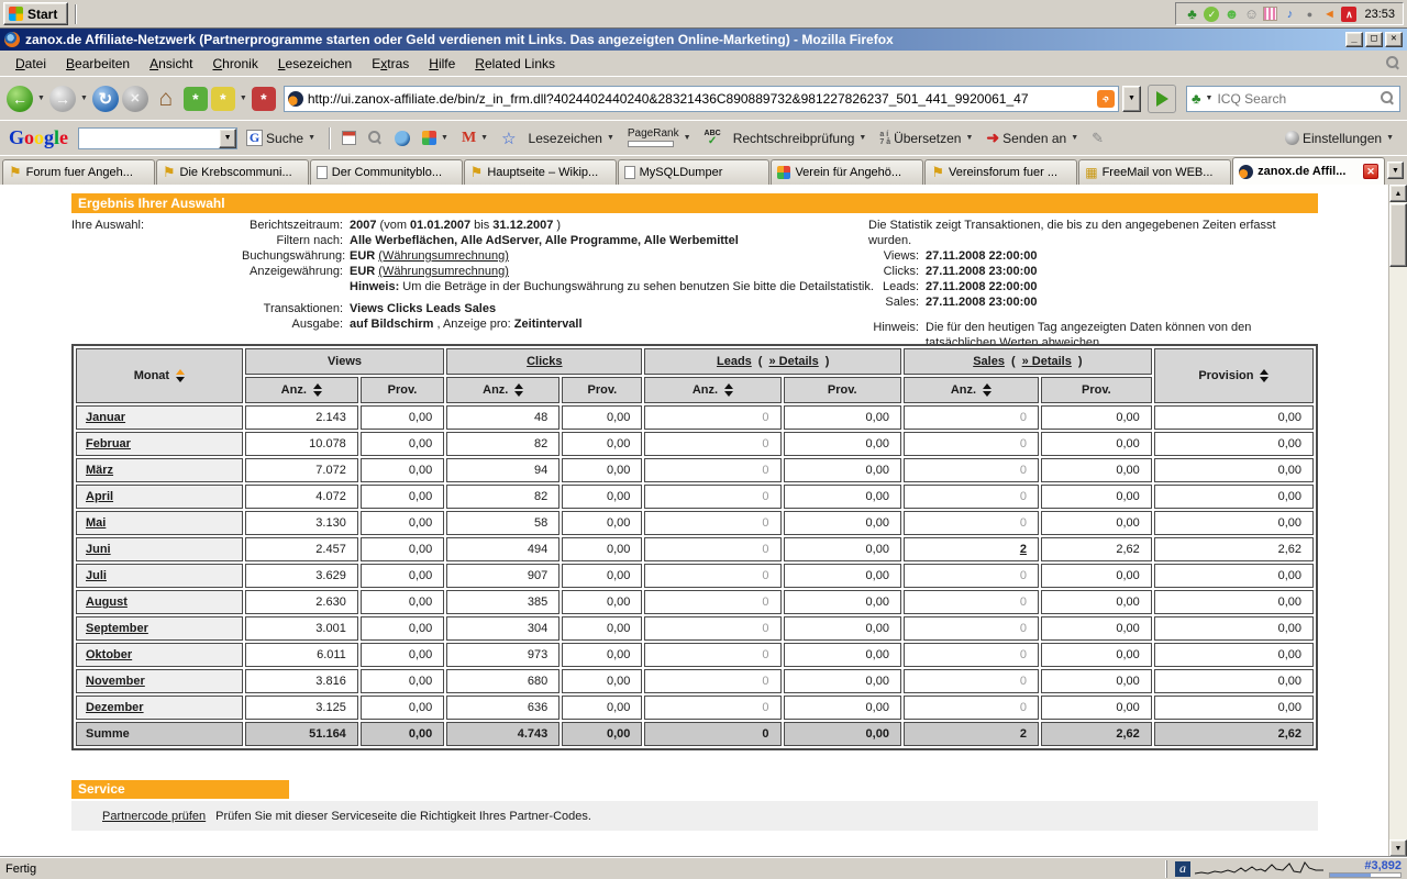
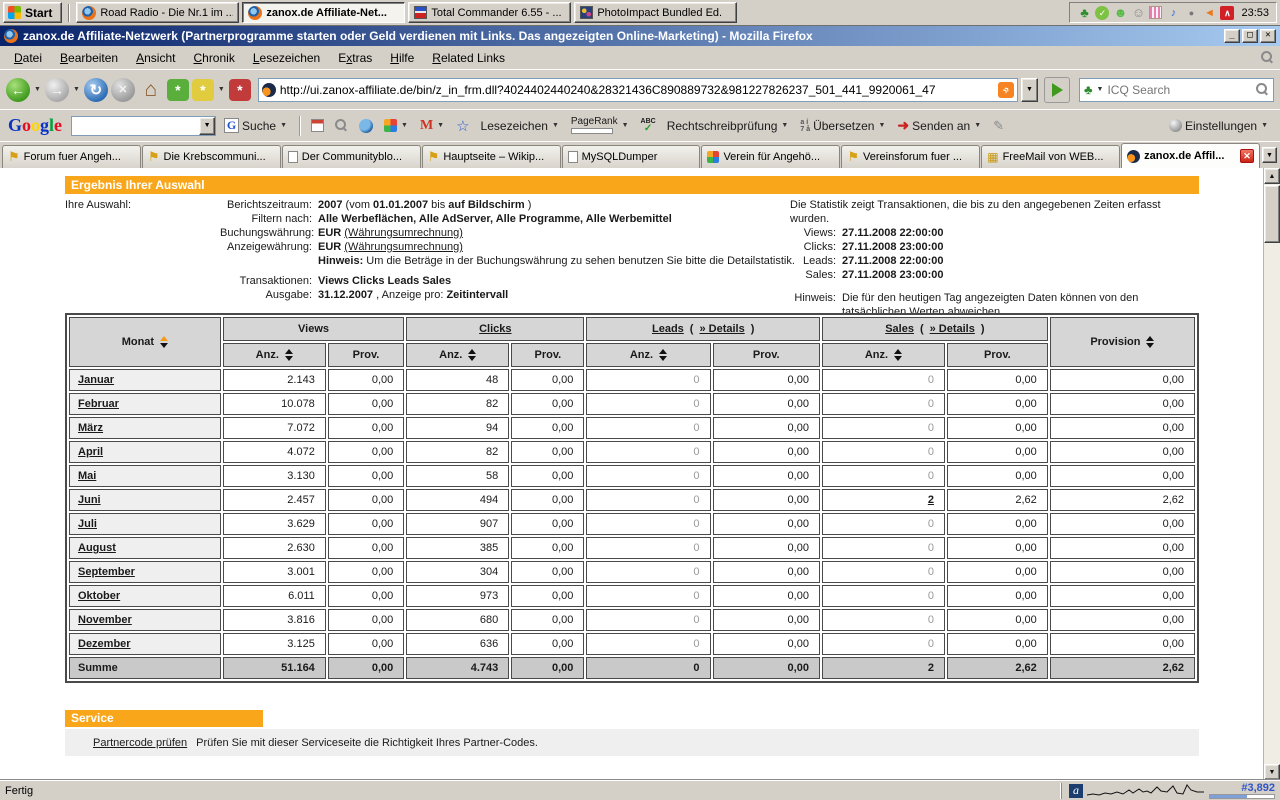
  Start
+ Road Radio - Die Nr.1 im ...
+ zanox.de Affiliate-Net...
+ Total Commander 6.55 - ...
+ PhotoImpact Bundled Ed.
  ♣
  ✓
  ☻
  ☺
  ♪
  ●
  ◄
  ∧
  23:53
  zanox.de Affiliate-Netzwerk (Partnerprogramme starten oder Geld verdienen mit Links. Das angezeigten Online-Marketing) - Mozilla Firefox
  _
  □
  ✕
  Datei
  Bearbeiten
  Ansicht
  Chronik
  Lesezeichen
  Extras
  Hilfe
  Related Links
  ←
  →
  ↻
  ✕
  ⌂
  *
  *
  *
  http://ui.zanox-affiliate.de/bin/z_in_frm.dll?4024402440240&28321436C890889732&981227826237_501_441_9920061_47
  ♣
  ICQ Search
  Google
  G
  Suche
  M
  ☆
  Lesezeichen
  PageRank
  ✓
  Rechtschreibprüfung
  Übersetzen
  ➜
  Senden an
  ✎
  Einstellungen
  ⚑
  Forum fuer Angeh...
  ⚑
  Die Krebscommuni...
  Der Communityblo...
  ⚑
  Hauptseite – Wikip...
  MySQLDumper
  Verein für Angehö...
  ⚑
  Vereinsforum fuer ...
  ▦
  FreeMail von WEB...
  zanox.de Affil...
  ✕
  Ergebnis Ihrer Auswahl
  Ihre Auswahl:
  Berichtszeitraum:
- 2007 (vom 01.01.2007 bis 31.12.2007 )
+ 2007 (vom 01.01.2007 bis auf Bildschirm )
  Filtern nach:
  Alle Werbeflächen, Alle AdServer, Alle Programme, Alle Werbemittel
  Buchungswährung:
  EUR (Währungsumrechnung)
  Anzeigewährung:
  EUR (Währungsumrechnung)
  Hinweis: Um die Beträge in der Buchungswährung zu sehen benutzen Sie bitte die Detailstatistik.
  Transaktionen:
  Views Clicks Leads Sales
  Ausgabe:
- auf Bildschirm , Anzeige pro: Zeitintervall
+ 31.12.2007 , Anzeige pro: Zeitintervall
  Die Statistik zeigt Transaktionen, die bis zu den angegebenen Zeiten erfasst wurden.
  Views:
  27.11.2008 22:00:00
  Clicks:
  27.11.2008 23:00:00
  Leads:
  27.11.2008 22:00:00
  Sales:
  27.11.2008 23:00:00
  Hinweis:
  Die für den heutigen Tag angezeigten Daten können von den tatsächlichen Werten abweichen.
  Monat	Views	Clicks	Leads ( » Details )	Sales ( » Details )	Provision
  Anz.	Prov.	Anz.	Prov.	Anz.	Prov.	Anz.	Prov.
  Januar	2.143	0,00	48	0,00	0	0,00	0	0,00	0,00
  Februar	10.078	0,00	82	0,00	0	0,00	0	0,00	0,00
  März	7.072	0,00	94	0,00	0	0,00	0	0,00	0,00
  April	4.072	0,00	82	0,00	0	0,00	0	0,00	0,00
  Mai	3.130	0,00	58	0,00	0	0,00	0	0,00	0,00
  Juni	2.457	0,00	494	0,00	0	0,00	2	2,62	2,62
  Juli	3.629	0,00	907	0,00	0	0,00	0	0,00	0,00
  August	2.630	0,00	385	0,00	0	0,00	0	0,00	0,00
  September	3.001	0,00	304	0,00	0	0,00	0	0,00	0,00
  Oktober	6.011	0,00	973	0,00	0	0,00	0	0,00	0,00
  November	3.816	0,00	680	0,00	0	0,00	0	0,00	0,00
  Dezember	3.125	0,00	636	0,00	0	0,00	0	0,00	0,00
  Summe	51.164	0,00	4.743	0,00	0	0,00	2	2,62	2,62
  Service
  Partnercode prüfen
  Prüfen Sie mit dieser Serviceseite die Richtigkeit Ihres Partner-Codes.
  Fertig
  a
  #3,892
